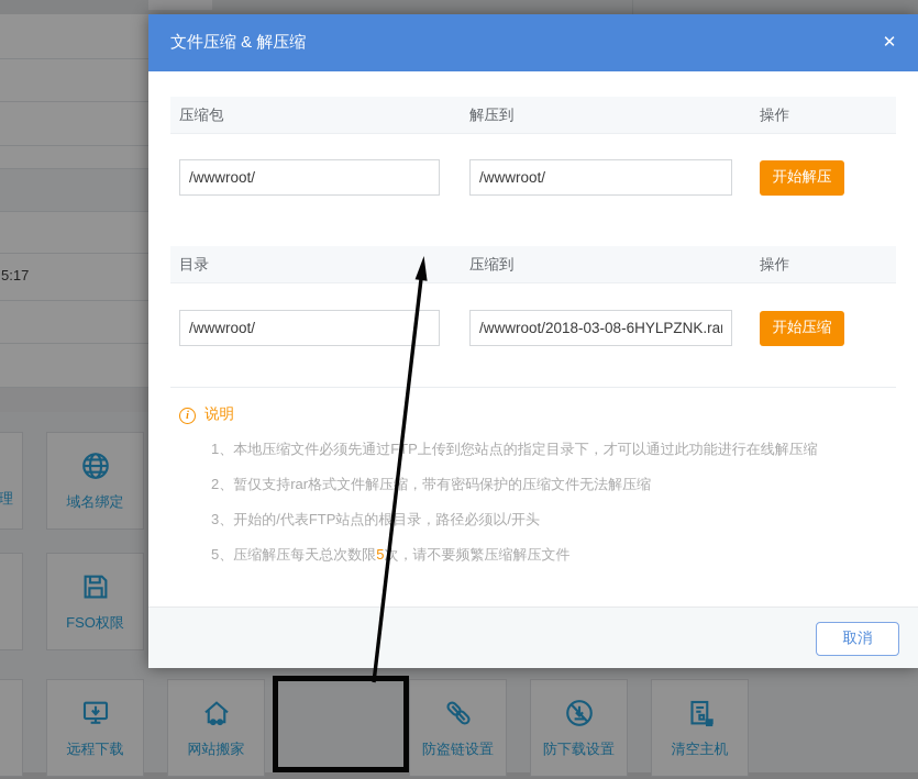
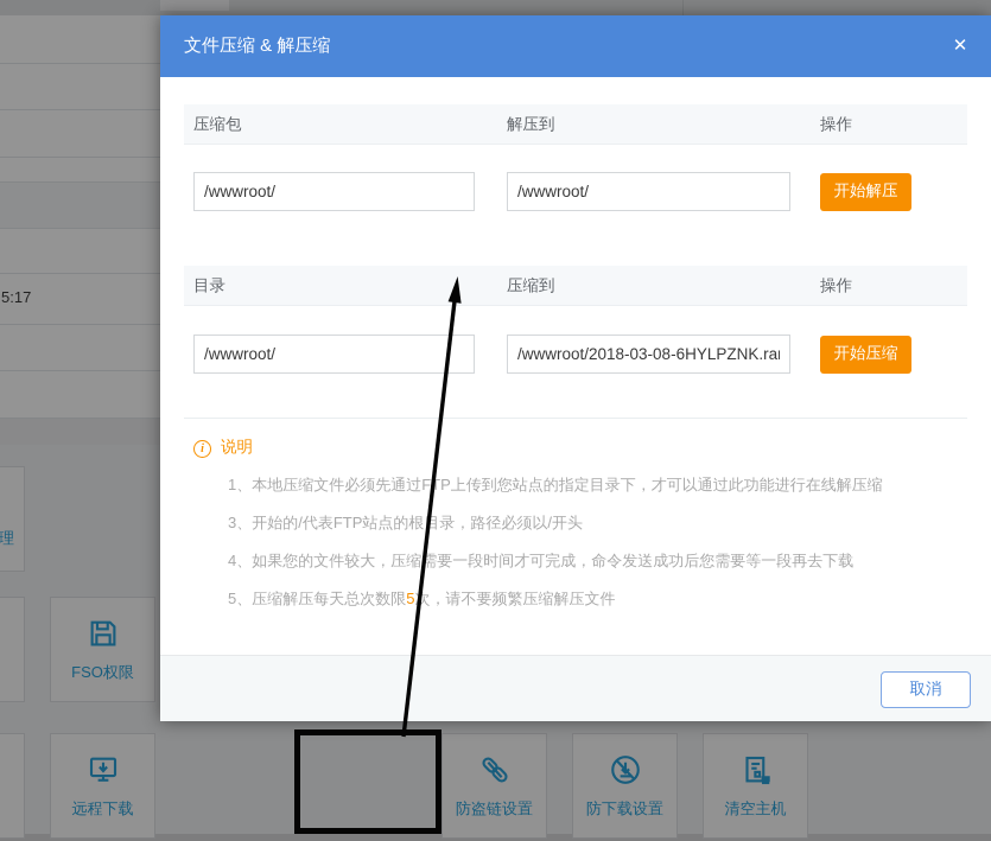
  5:17
  理
- 域名绑定
  FSO权限
  远程下载
- 网站搬家
  防盗链设置
  防下载设置
  清空主机
  文件压缩 & 解压缩
  ✕
  压缩包
  解压到
  操作
  /wwwroot/
  /wwwroot/
  开始解压
  目录
  压缩到
  操作
  /wwwroot/
  /wwwroot/2018-03-08-6HYLPZNK.ra
  开始压缩
  i
  说明
  1、本地压缩文件必须先通过FTP上传到您站点的指定目录下，才可以通过此功能进行在线解压缩
- 2、暂仅支持rar格式文件解压缩，带有密码保护的压缩文件无法解压缩
  3、开始的/代表FTP站点的根目录，路径必须以/开头
+ 4、如果您的文件较大，压缩需要一段时间才可完成，命令发送成功后您需要等一段再去下载
  5、压缩解压每天总次数限5次，请不要频繁压缩解压文件
  取消
